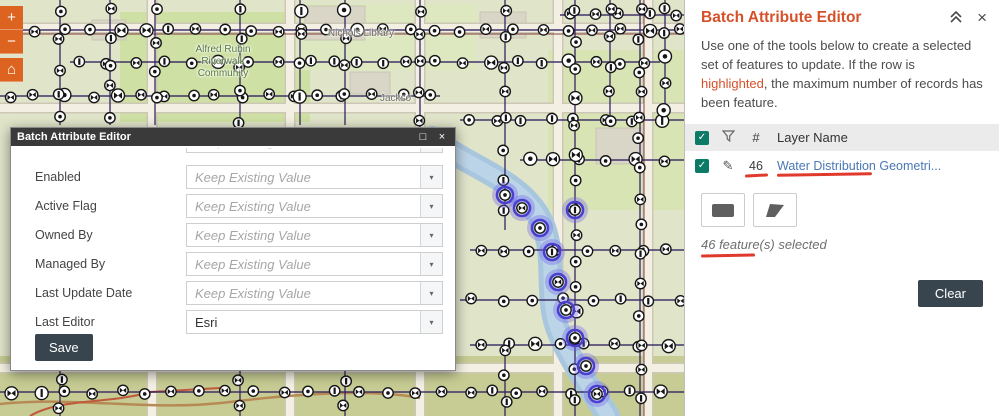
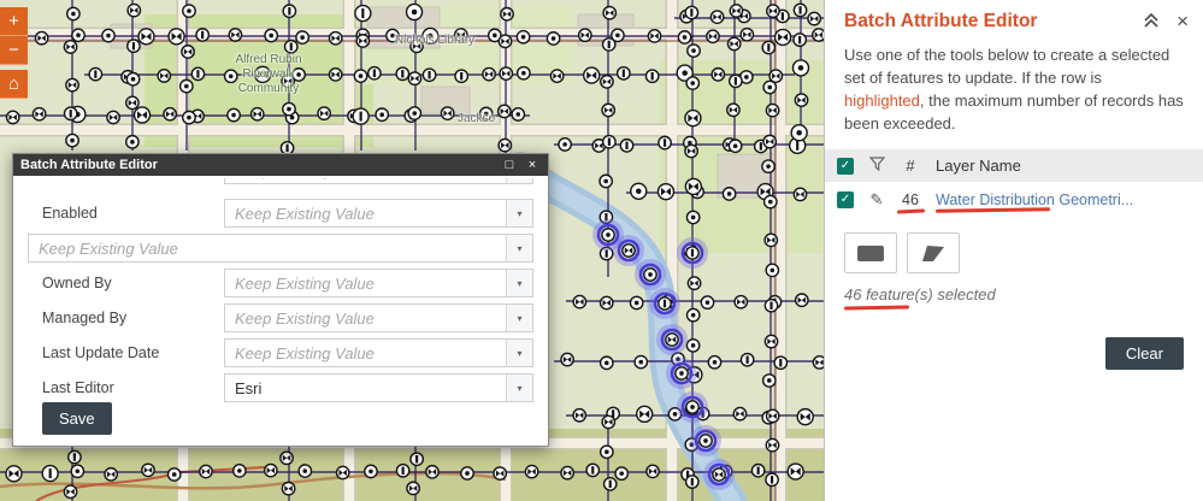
  Nichols Library
  Alfred Rubin
  Riverwalk
  Community
  Jackso
  +
  −
  ⌂
  Batch Attribute Editor
  □
  ×
  Enabled
  Keep Existing Value
  ▾
- Active Flag
  Keep Existing Value
  ▾
  Owned By
  Keep Existing Value
  ▾
  Managed By
  Keep Existing Value
  ▾
  Last Update Date
  Keep Existing Value
  ▾
  Last Editor
  Esri
  ▾
  Save
  Batch Attribute Editor
  ×
- Use one of the tools below to create a selected set of features to update. If the row is highlighted, the maximum number of records has been feature.
+ Use one of the tools below to create a selected set of features to update. If the row is highlighted, the maximum number of records has been exceeded.
  ✓
  #
  Layer Name
  ✓
  ✎
  46
  Water Distribution Geometri...
  46 feature(s) selected
  Clear
